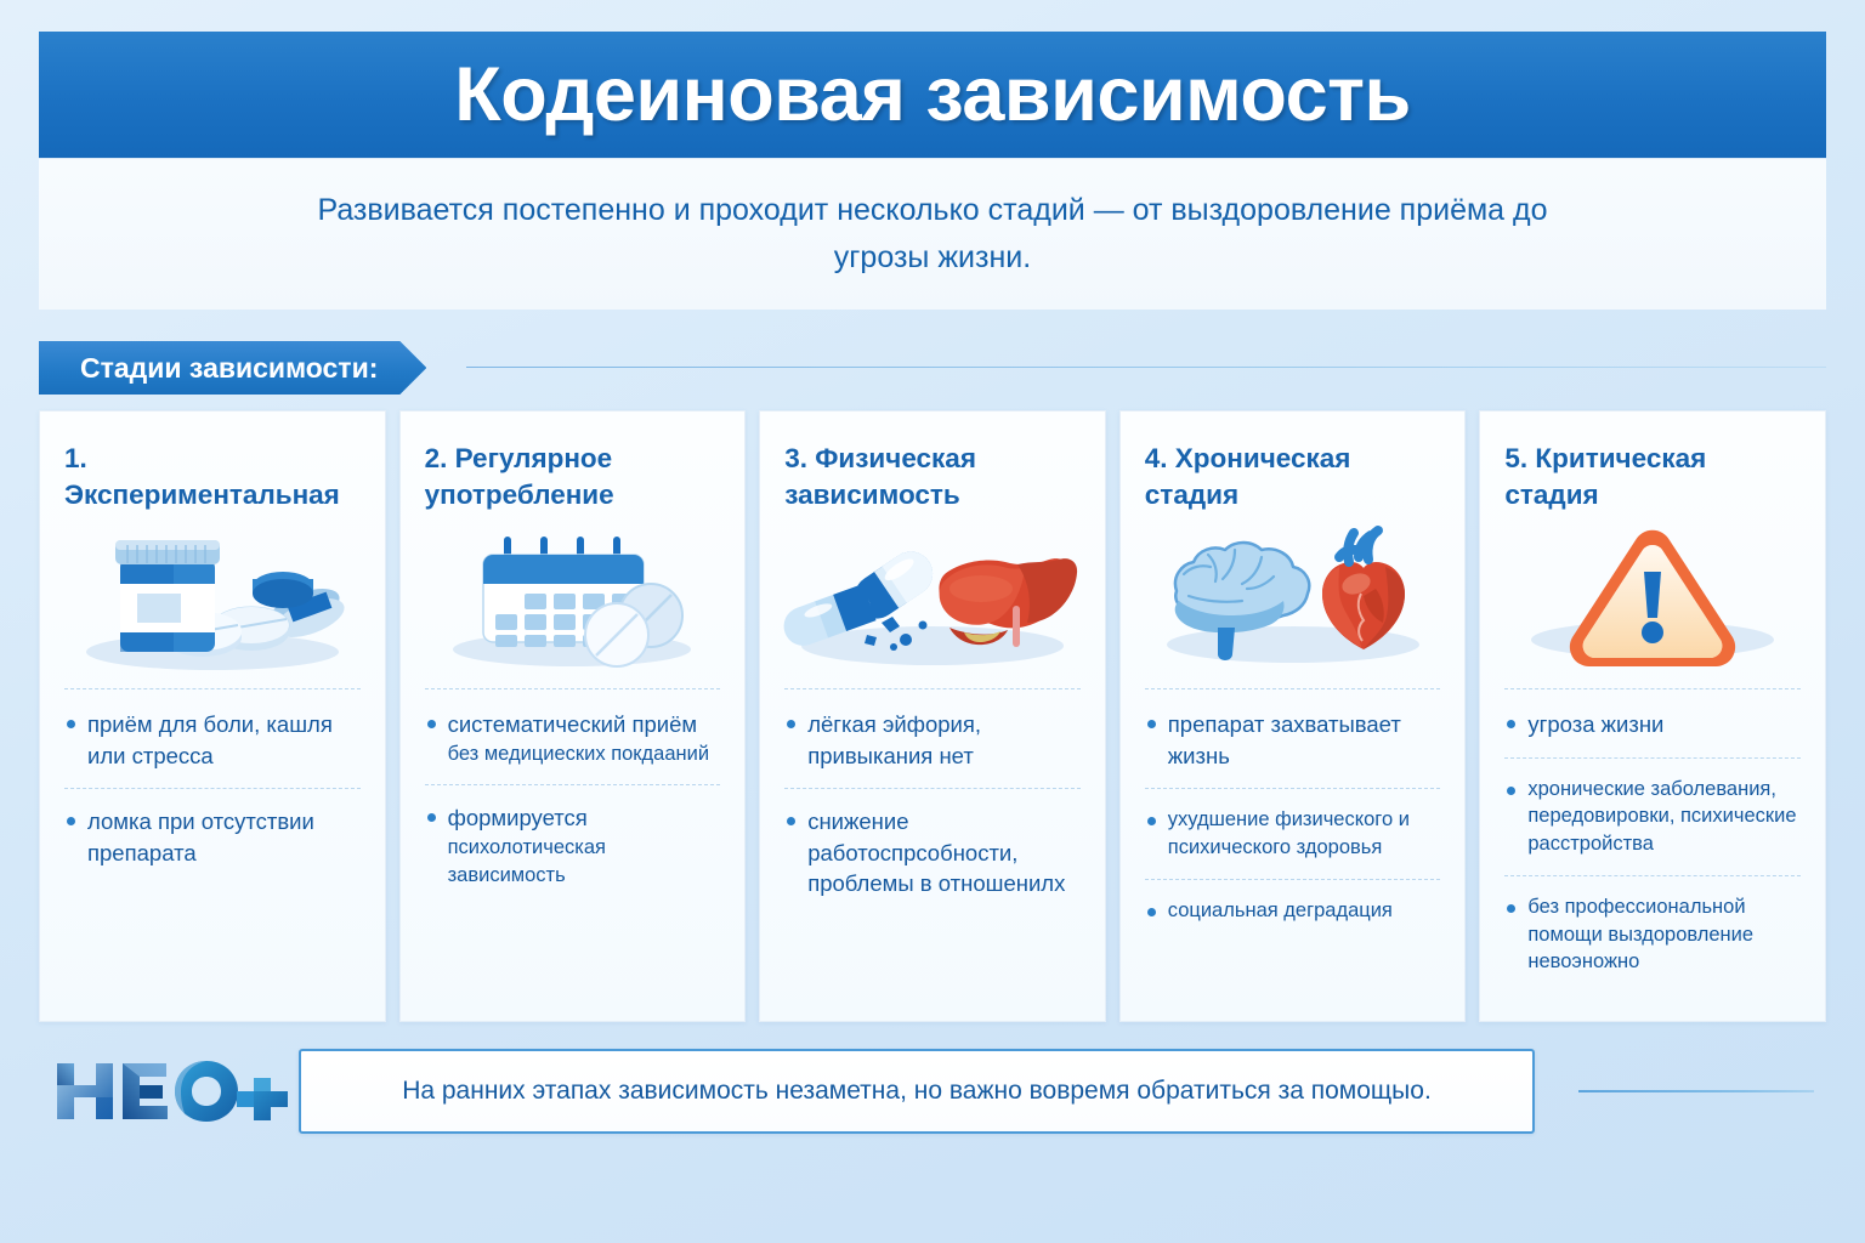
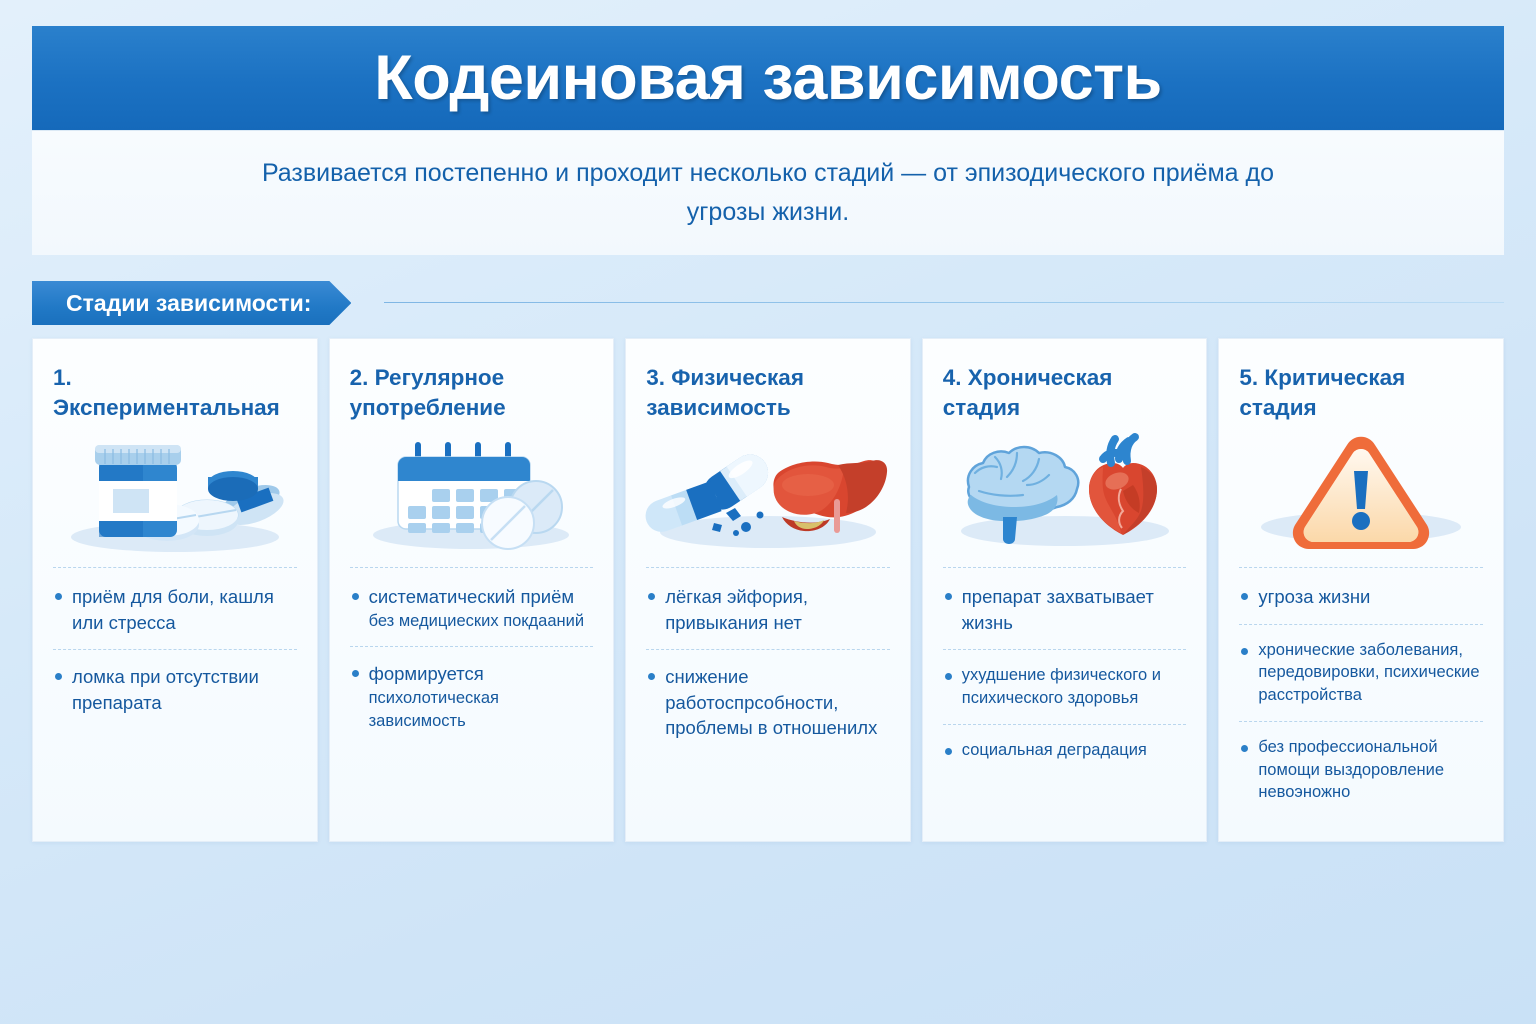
  Кодеиновая зависимость
- Развивается постепенно и проходит несколько стадий — от выздоровление приёма до угрозы жизни.
+ Развивается постепенно и проходит несколько стадий — от эпизодического приёма до угрозы жизни.
  Стадии зависимости:
  1. Экспериментальная
  приём для боли, кашля или стресса
  ломка при отсутствии препарата
  2. Регулярное употребление
  систематический приём
  без медициеских покдааний
  формируется
  психолотическая зависимость
  3. Физическая зависимость
  лёгкая эйфория, привыкания нет
  снижение работоспрсобности, проблемы в отношенилх
  4. Хроническая стадия
  препарат захватывает жизнь
  ухудшение физического и психического здоровья
  социальная деградация
  5. Критическая стадия
  угроза жизни
  хронические заболевания, передовировки, психические расстройства
  без профессиональной помощи выздоровление невоэножно
- На ранних этапах зависимость незаметна, но важно вовремя обратиться за помощыо.
